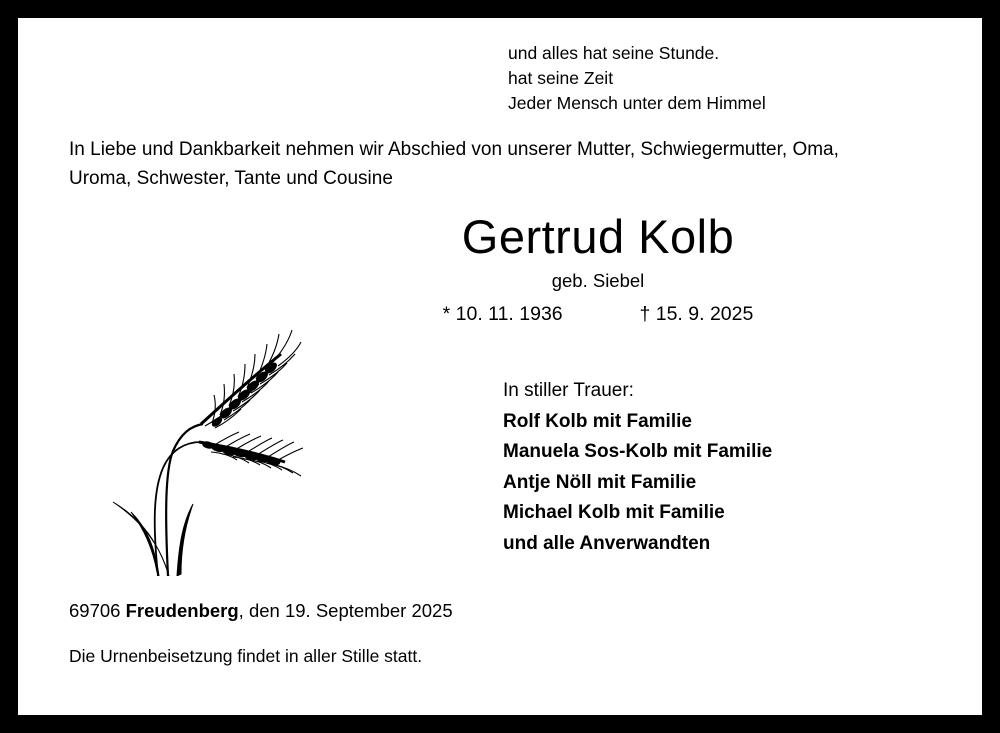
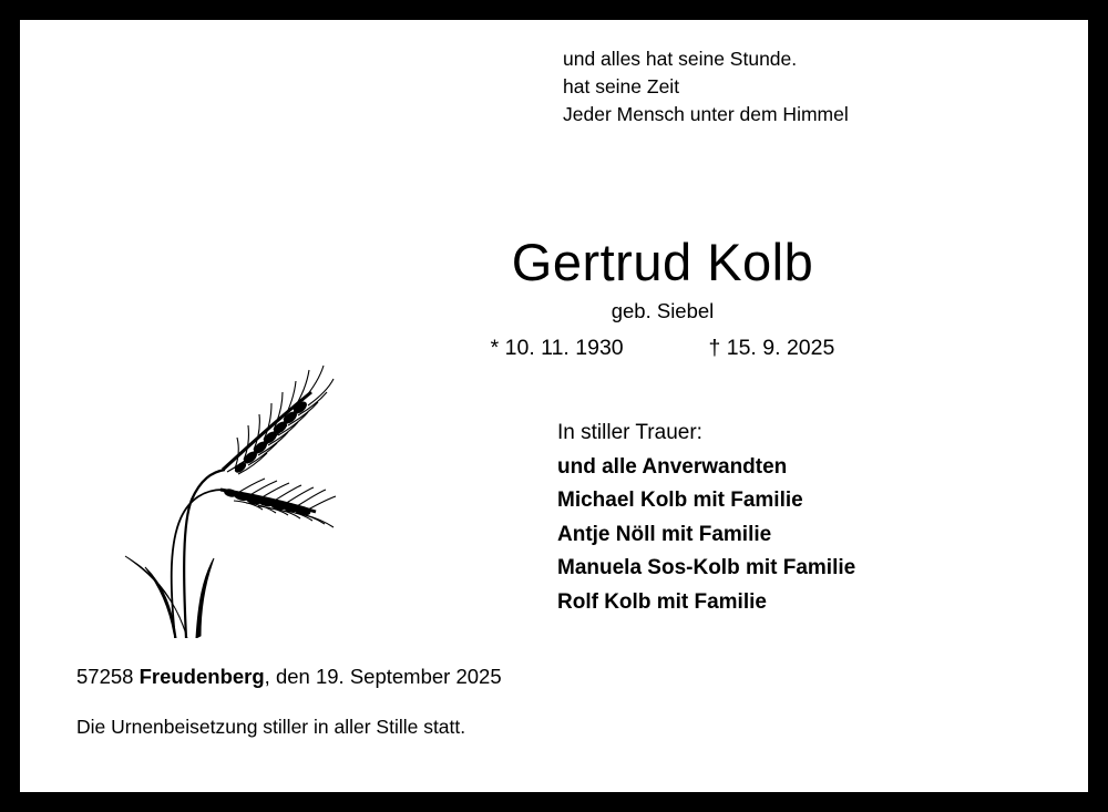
  und alles hat seine Stunde.
  hat seine Zeit
  Jeder Mensch unter dem Himmel
- In Liebe und Dankbarkeit nehmen wir Abschied von unserer Mutter, Schwiegermutter, Oma,
- Uroma, Schwester, Tante und Cousine
  Gertrud Kolb
  geb. Siebel
- * 10. 11. 1936 † 15. 9. 2025
+ * 10. 11. 1930 † 15. 9. 2025
  In stiller Trauer:
- Rolf Kolb mit Familie
+ und alle Anverwandten
- Manuela Sos-Kolb mit Familie
+ Michael Kolb mit Familie
  Antje Nöll mit Familie
- Michael Kolb mit Familie
+ Manuela Sos-Kolb mit Familie
- und alle Anverwandten
+ Rolf Kolb mit Familie
- 69706 Freudenberg, den 19. September 2025
+ 57258 Freudenberg, den 19. September 2025
- Die Urnenbeisetzung findet in aller Stille statt.
+ Die Urnenbeisetzung stiller in aller Stille statt.
